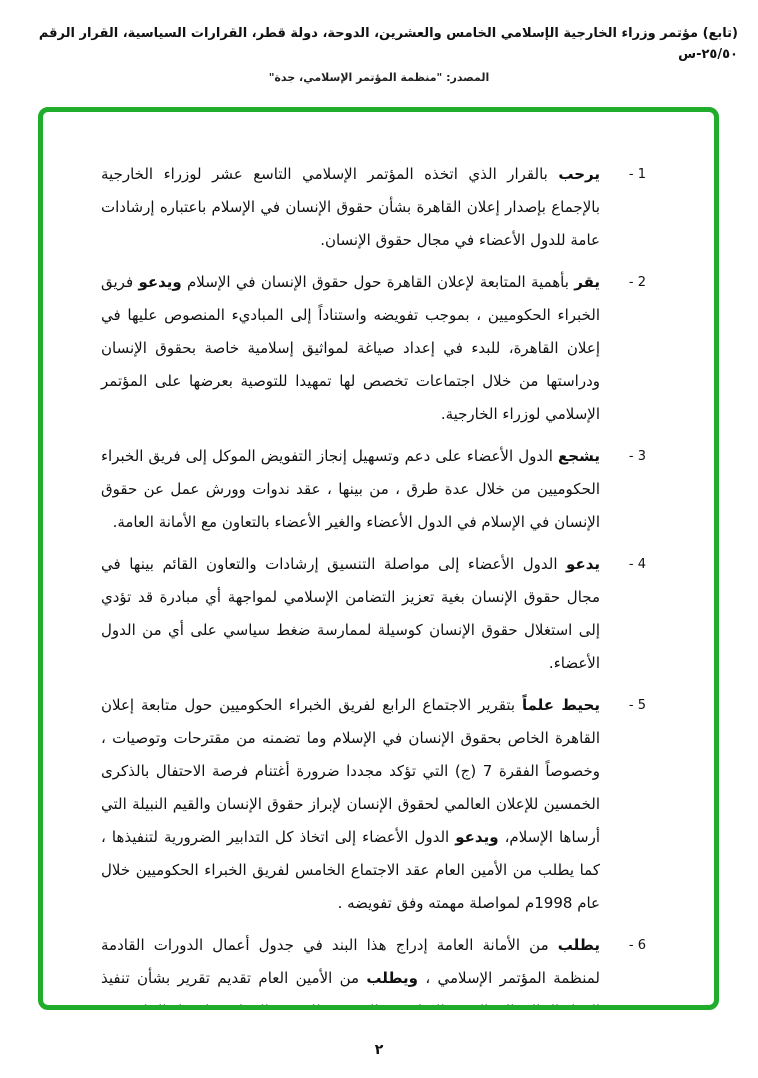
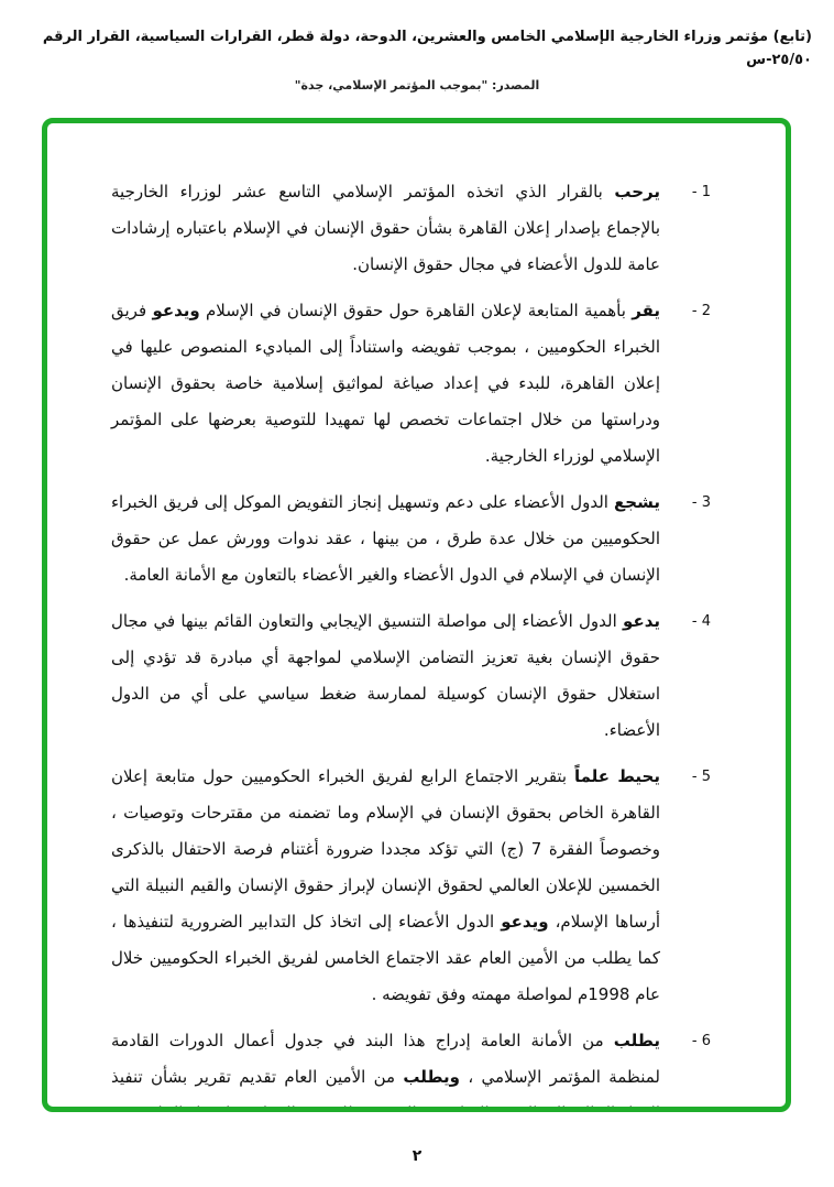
  (تابع) مؤتمر وزراء الخارجية الإسلامي الخامس والعشرين، الدوحة، دولة قطر، القرارات السياسية، القرار الرقم ٢٥/٥٠-س
- المصدر: "منظمة المؤتمر الإسلامي، جدة"
+ المصدر: "بموجب المؤتمر الإسلامي، جدة"
  1 -
  يرحب بالقرار الذي اتخذه المؤتمر الإسلامي التاسع عشر لوزراء الخارجية بالإجماع بإصدار إعلان القاهرة بشأن حقوق الإنسان في الإسلام باعتباره إرشادات عامة للدول الأعضاء في مجال حقوق الإنسان.
  2 -
  يقر بأهمية المتابعة لإعلان القاهرة حول حقوق الإنسان في الإسلام ويدعو فريق الخبراء الحكوميين ، بموجب تفويضه واستناداً إلى المباديء المنصوص عليها في إعلان القاهرة، للبدء في إعداد صياغة لمواثيق إسلامية خاصة بحقوق الإنسان ودراستها من خلال اجتماعات تخصص لها تمهيدا للتوصية بعرضها على المؤتمر الإسلامي لوزراء الخارجية.
  3 -
  يشجع الدول الأعضاء على دعم وتسهيل إنجاز التفويض الموكل إلى فريق الخبراء الحكوميين من خلال عدة طرق ، من بينها ، عقد ندوات وورش عمل عن حقوق الإنسان في الإسلام في الدول الأعضاء والغير الأعضاء بالتعاون مع الأمانة العامة.
  4 -
- يدعو الدول الأعضاء إلى مواصلة التنسيق إرشادات والتعاون القائم بينها في مجال حقوق الإنسان بغية تعزيز التضامن الإسلامي لمواجهة أي مبادرة قد تؤدي إلى استغلال حقوق الإنسان كوسيلة لممارسة ضغط سياسي على أي من الدول الأعضاء.
+ يدعو الدول الأعضاء إلى مواصلة التنسيق الإيجابي والتعاون القائم بينها في مجال حقوق الإنسان بغية تعزيز التضامن الإسلامي لمواجهة أي مبادرة قد تؤدي إلى استغلال حقوق الإنسان كوسيلة لممارسة ضغط سياسي على أي من الدول الأعضاء.
  5 -
  يحيط علماً بتقرير الاجتماع الرابع لفريق الخبراء الحكوميين حول متابعة إعلان القاهرة الخاص بحقوق الإنسان في الإسلام وما تضمنه من مقترحات وتوصيات ، وخصوصاً الفقرة 7 (ج) التي تؤكد مجددا ضرورة أغتنام فرصة الاحتفال بالذكرى الخمسين للإعلان العالمي لحقوق الإنسان لإبراز حقوق الإنسان والقيم النبيلة التي أرساها الإسلام، ويدعو الدول الأعضاء إلى اتخاذ كل التدابير الضرورية لتنفيذها ، كما يطلب من الأمين العام عقد الاجتماع الخامس لفريق الخبراء الحكوميين خلال عام 1998م لمواصلة مهمته وفق تفويضه .
  6 -
  ٢
